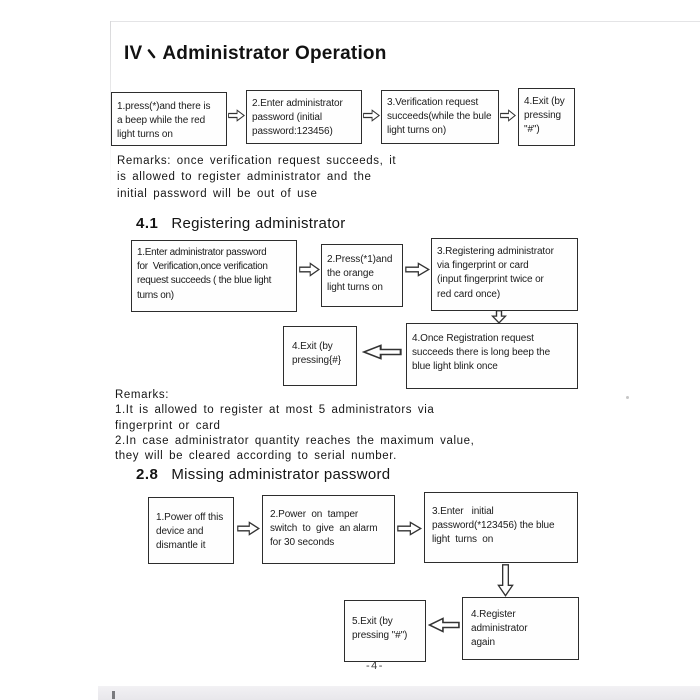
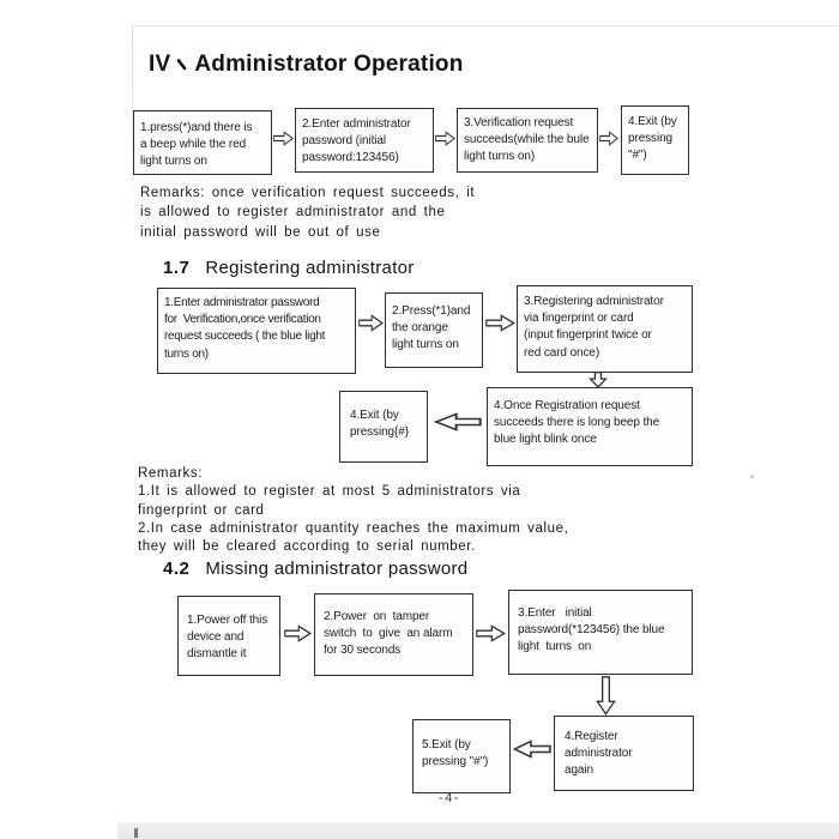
  IV Administrator Operation
  1.press(*)and there is
  a beep while the red
  light turns on
  2.Enter administrator
  password (initial
  password:123456)
  3.Verification request
  succeeds(while the bule
  light turns on)
  4.Exit (by
  pressing
  "#")
  Remarks: once verification request succeeds, it
  is allowed to register administrator and the
  initial password will be out of use
- 4.1 Registering administrator
+ 1.7 Registering administrator
  1.Enter administrator password
  for Verification,once verification
  request succeeds ( the blue light
  turns on)
  2.Press(*1)and
  the orange
  light turns on
  3.Registering administrator
  via fingerprint or card
  (input fingerprint twice or
  red card once)
  4.Once Registration request
  succeeds there is long beep the
  blue light blink once
  4.Exit (by
  pressing{#}
  Remarks:
  1.It is allowed to register at most 5 administrators via
  fingerprint or card
  2.In case administrator quantity reaches the maximum value,
  they will be cleared according to serial number.
- 2.8 Missing administrator password
+ 4.2 Missing administrator password
  1.Power off this
  device and
  dismantle it
  2.Power on tamper
  switch to give an alarm
  for 30 seconds
  3.Enter initial
  password(*123456) the blue
  light turns on
  4.Register
  administrator
  again
  5.Exit (by
  pressing "#")
  -4-
